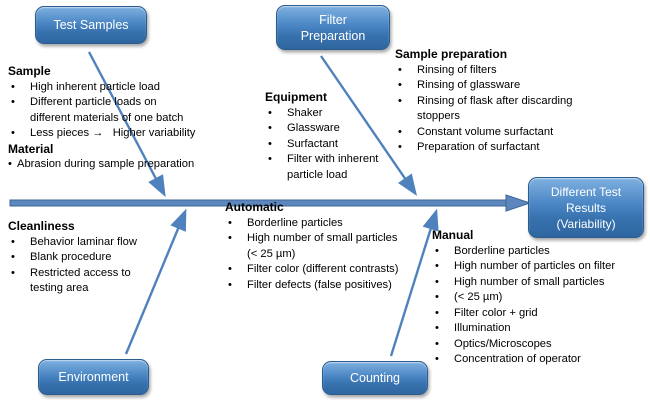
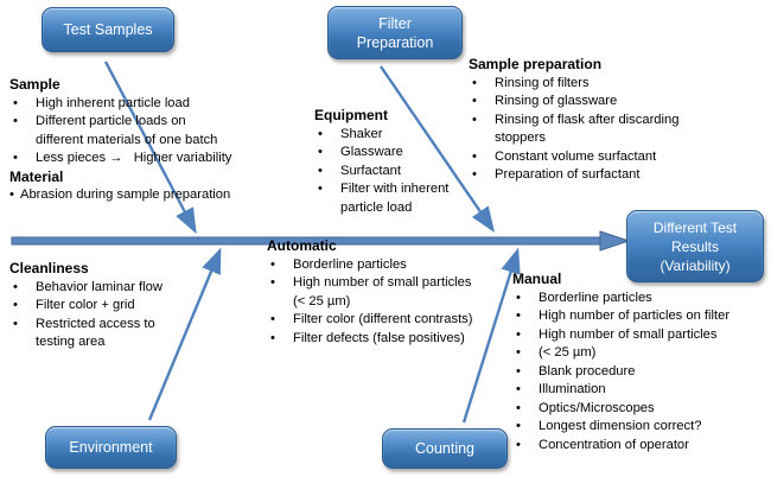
  Test Samples
  Filter Preparation
  Different Test Results (Variability)
  Environment
  Counting
  Sample
  High inherent particle load
  Different particle loads on
  different materials of one batch
  Less pieces → Higher variability
  Material
  Abrasion during sample preparation
  Equipment
  Shaker
  Glassware
  Surfactant
  Filter with inherent
  particle load
  Sample preparation
  Rinsing of filters
  Rinsing of glassware
  Rinsing of flask after discarding
  stoppers
  Constant volume surfactant
  Preparation of surfactant
  Cleanliness
  Behavior laminar flow
- Blank procedure
+ Filter color + grid
  Restricted access to
  testing area
  Automatic
  Borderline particles
  High number of small particles
  (< 25 µm)
  Filter color (different contrasts)
  Filter defects (false positives)
  Manual
  Borderline particles
  High number of particles on filter
  High number of small particles
  (< 25 µm)
- Filter color + grid
+ Blank procedure
  Illumination
  Optics/Microscopes
+ Longest dimension correct?
  Concentration of operator
